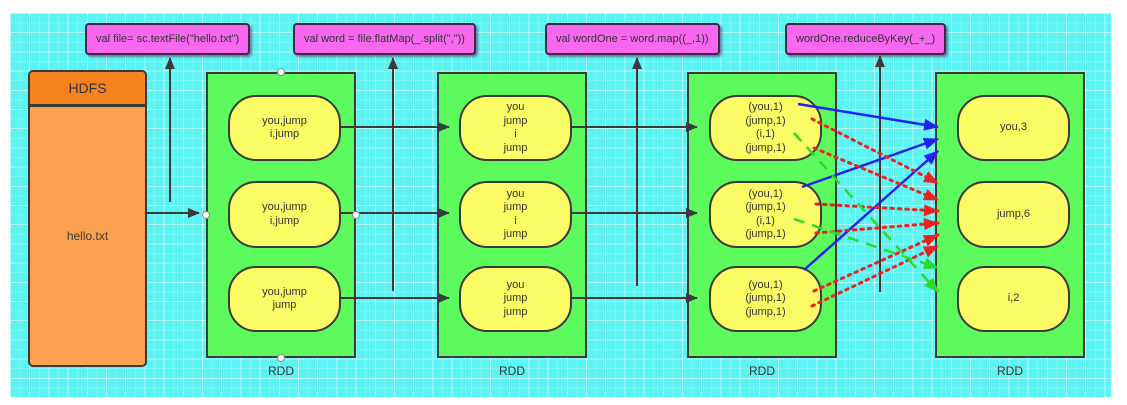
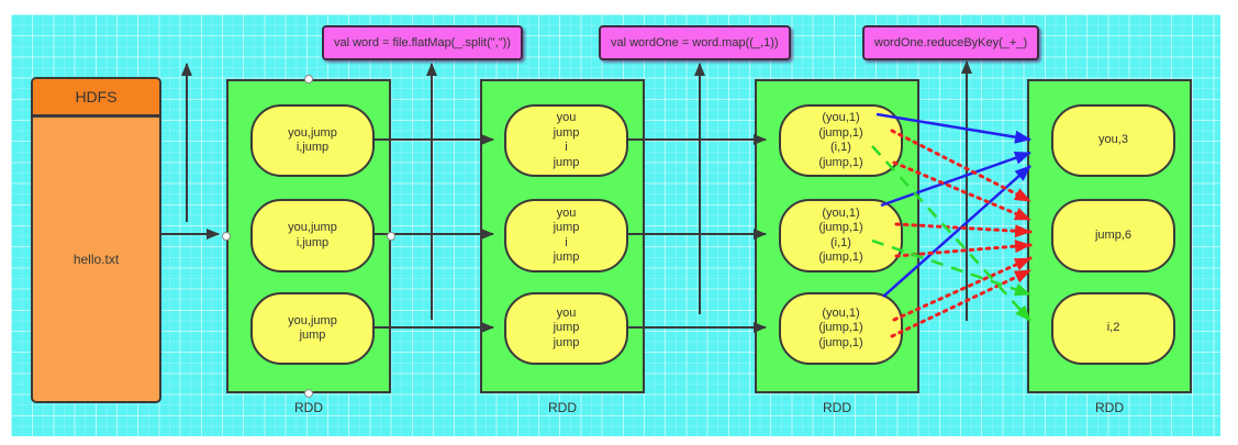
- val file= sc.textFile("hello.txt")
  val word = file.flatMap(_.split(","))
  val wordOne = word.map((_,1))
  wordOne.reduceByKey(_+_)
  HDFS
  hello.txt
  you,jump
  i,jump
  you,jump
  i,jump
  you,jump
  jump
  RDD
  you
  jump
  i
  jump
  you
  jump
  i
  jump
  you
  jump
  jump
  RDD
  (you,1)
  (jump,1)
  (i,1)
  (jump,1)
  (you,1)
  (jump,1)
  (i,1)
  (jump,1)
  (you,1)
  (jump,1)
  (jump,1)
  RDD
  you,3
  jump,6
  i,2
  RDD
